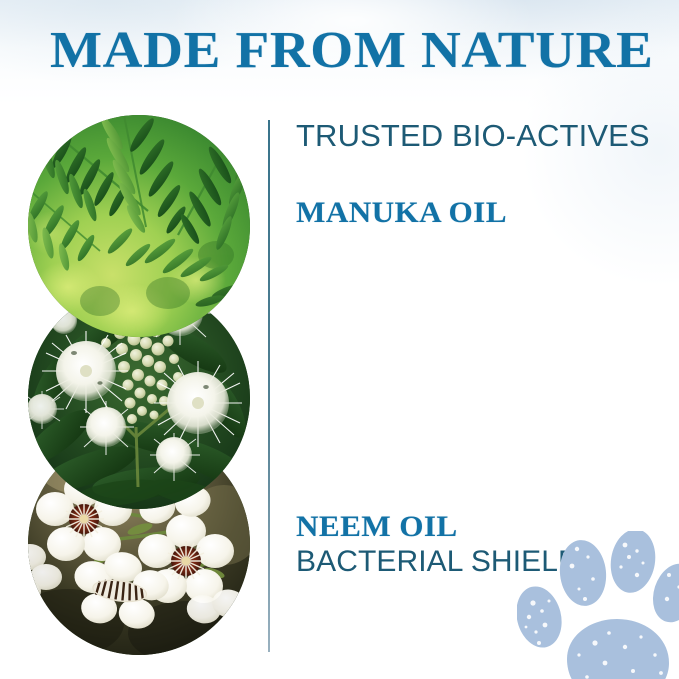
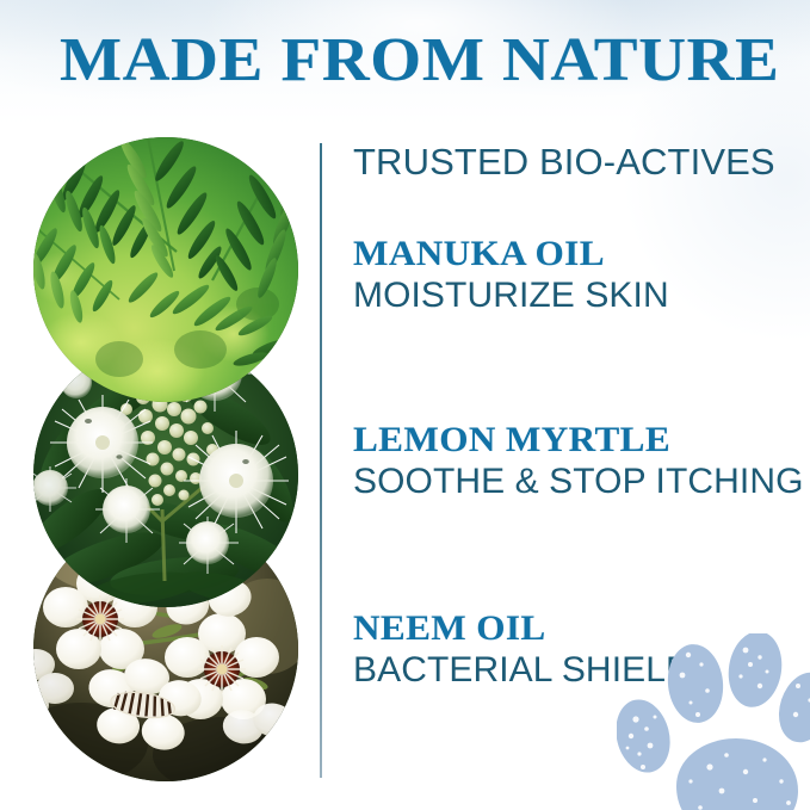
  MADE FROM NATURE
  TRUSTED BIO-ACTIVES
  MANUKA OIL
+ MOISTURIZE SKIN
+ LEMON MYRTLE
+ SOOTHE & STOP ITCHING
  NEEM OIL
  BACTERIAL SHIEL
